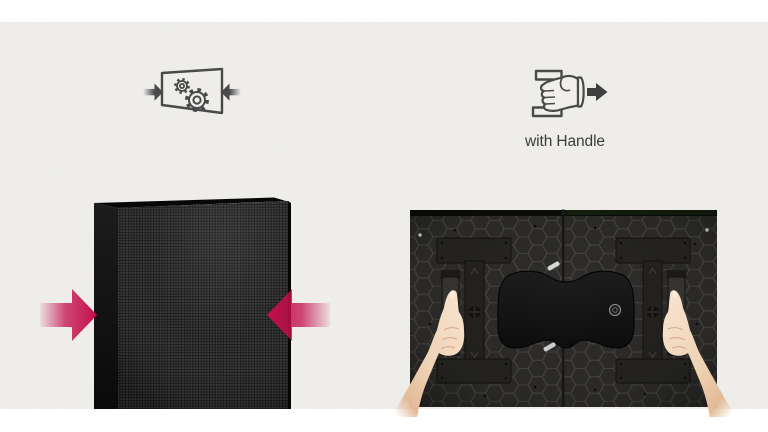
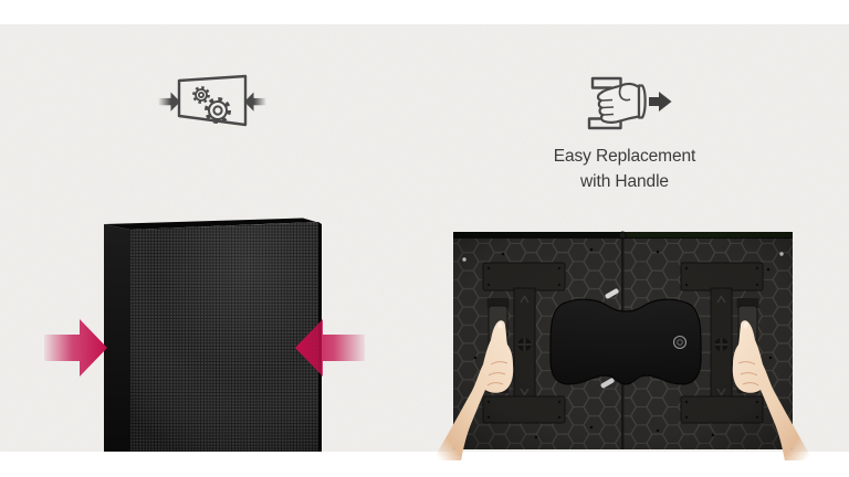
+ Easy Replacement
  with Handle
